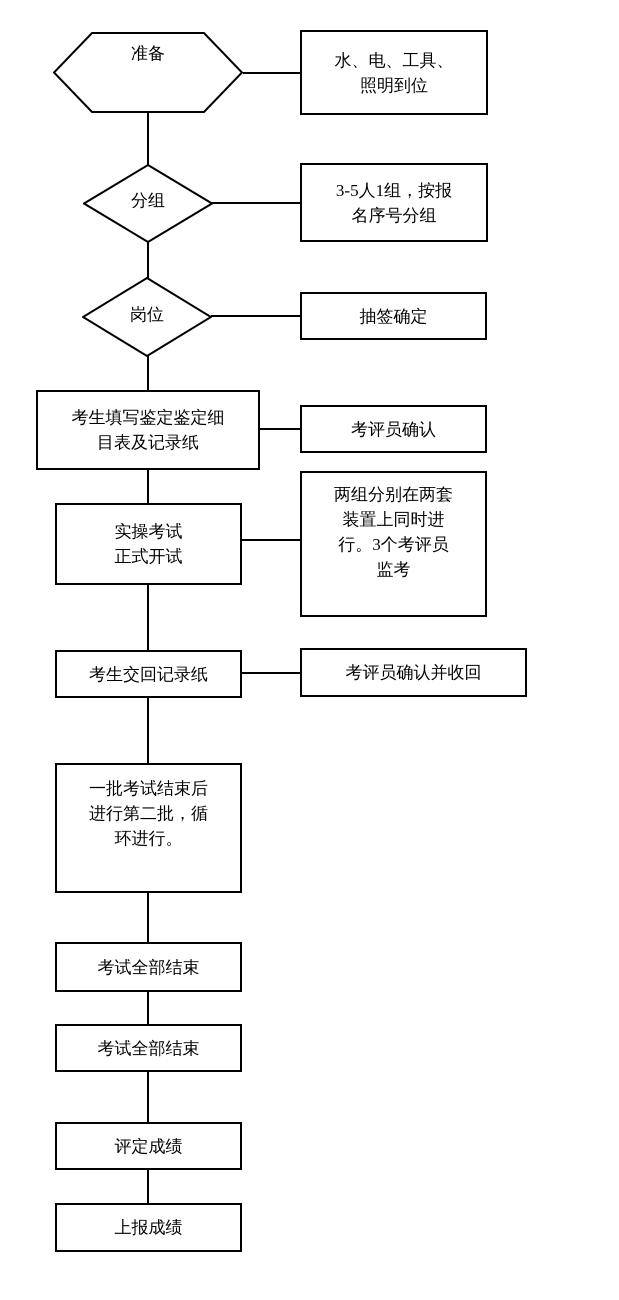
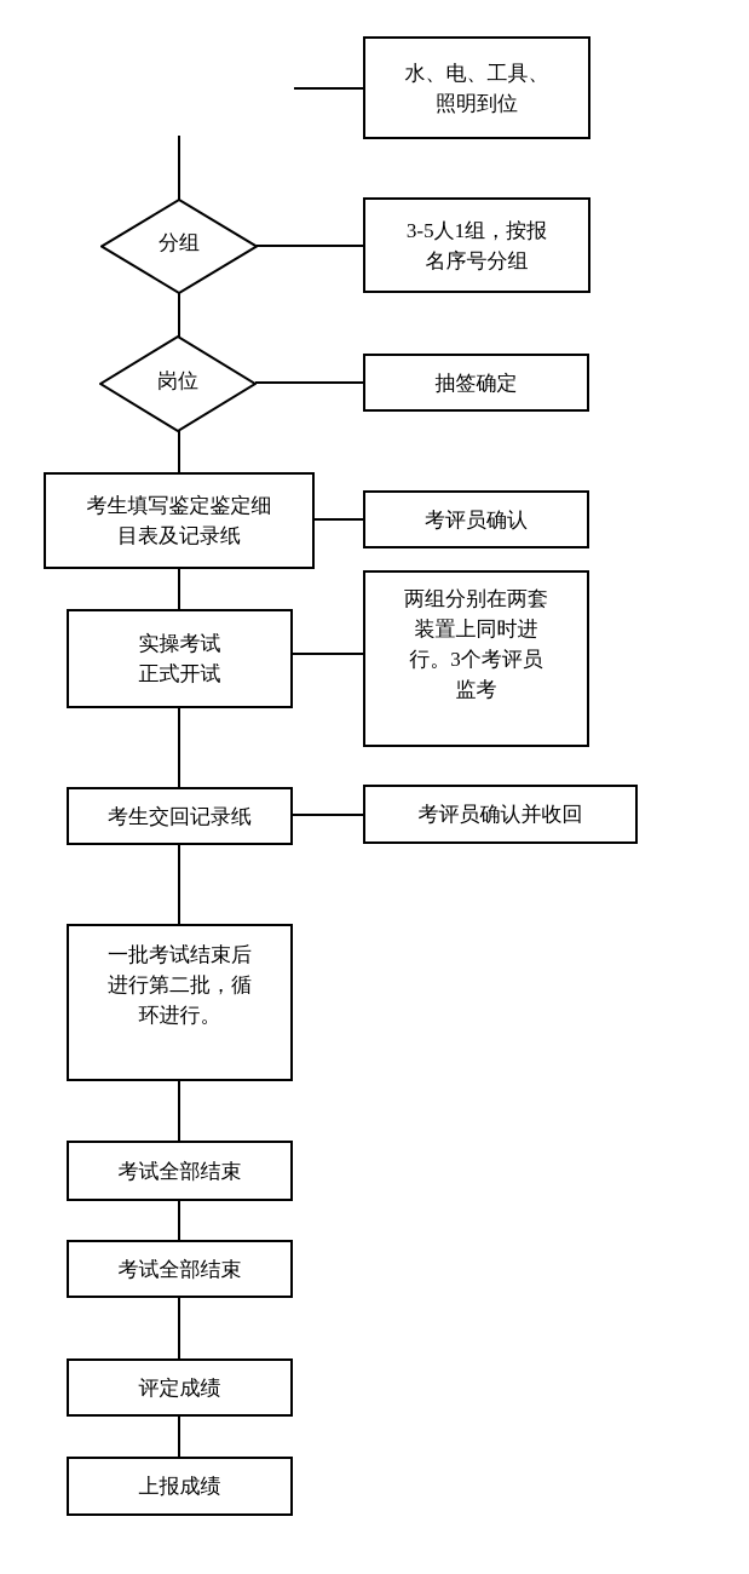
- 准备
  水、电、工具、
  照明到位
  分组
  3-5人1组，按报
  名序号分组
  岗位
  抽签确定
  考生填写鉴定鉴定细
  目表及记录纸
  考评员确认
  实操考试
  正式开试
  两组分别在两套
  装置上同时进
  行。3个考评员
  监考
  考生交回记录纸
  考评员确认并收回
  一批考试结束后
  进行第二批，循
  环进行。
  考试全部结束
  考试全部结束
  评定成绩
  上报成绩
